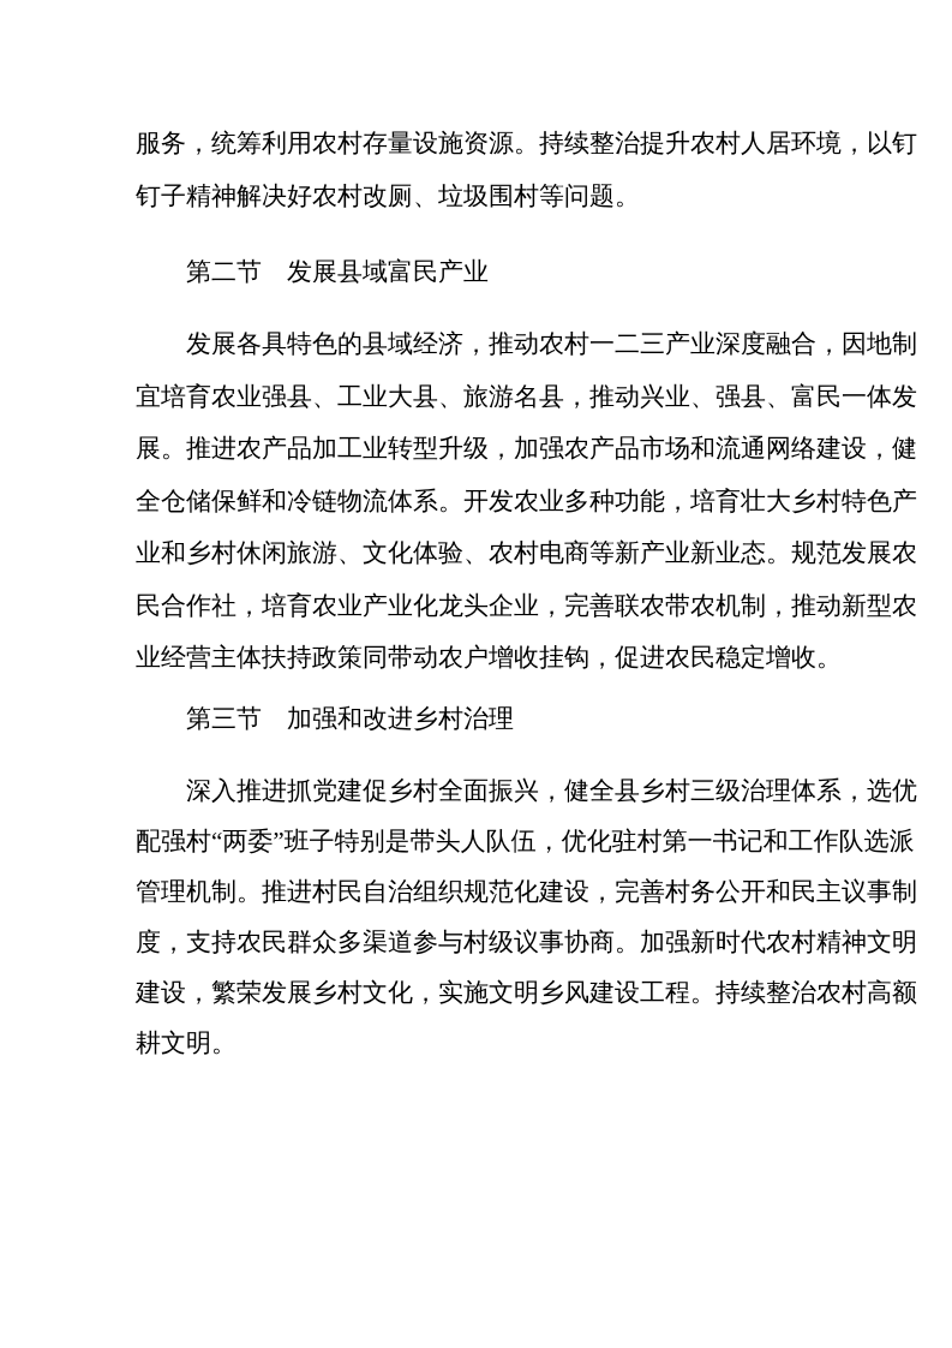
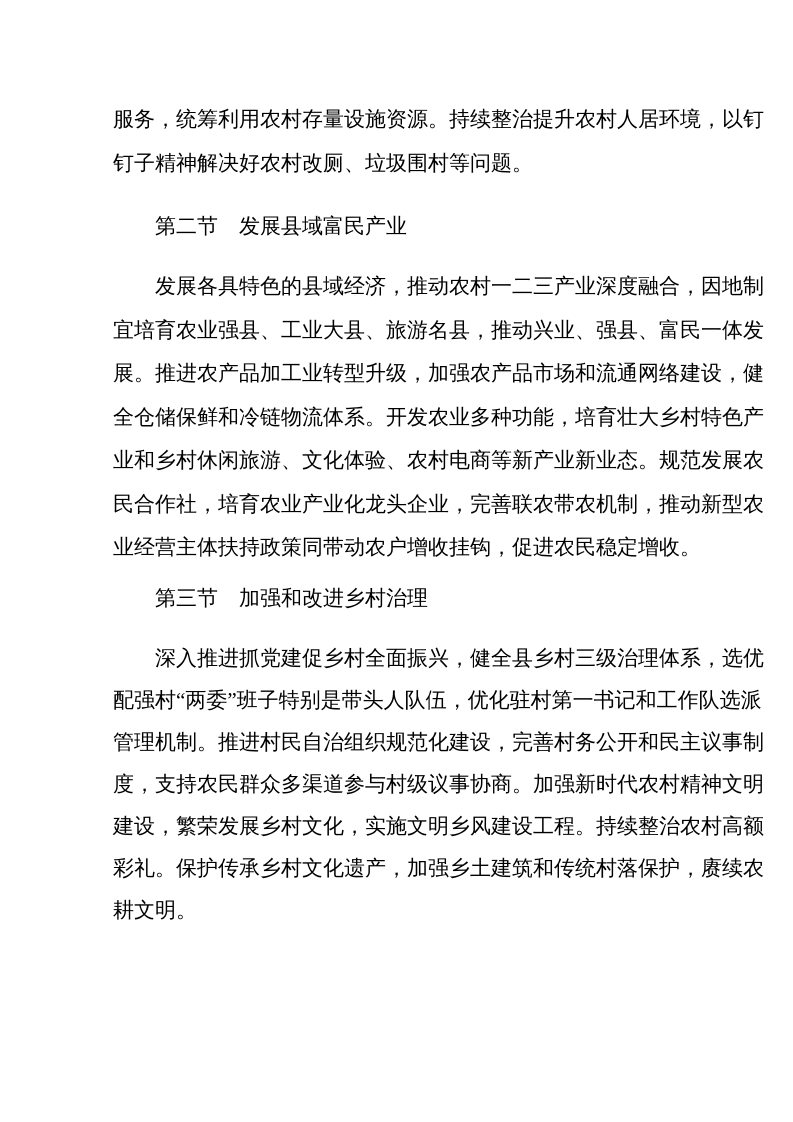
  服务，统筹利用农村存量设施资源。持续整治提升农村人居环境，以钉
  钉子精神解决好农村改厕、垃圾围村等问题。
  第二节 发展县域富民产业
  发展各具特色的县域经济，推动农村一二三产业深度融合，因地制
  宜培育农业强县、工业大县、旅游名县，推动兴业、强县、富民一体发
  展。推进农产品加工业转型升级，加强农产品市场和流通网络建设，健
  全仓储保鲜和冷链物流体系。开发农业多种功能，培育壮大乡村特色产
  业和乡村休闲旅游、文化体验、农村电商等新产业新业态。规范发展农
  民合作社，培育农业产业化龙头企业，完善联农带农机制，推动新型农
  业经营主体扶持政策同带动农户增收挂钩，促进农民稳定增收。
  第三节 加强和改进乡村治理
  深入推进抓党建促乡村全面振兴，健全县乡村三级治理体系，选优
  配强村“两委”班子特别是带头人队伍，优化驻村第一书记和工作队选派
  管理机制。推进村民自治组织规范化建设，完善村务公开和民主议事制
  度，支持农民群众多渠道参与村级议事协商。加强新时代农村精神文明
  建设，繁荣发展乡村文化，实施文明乡风建设工程。持续整治农村高额
+ 彩礼。保护传承乡村文化遗产，加强乡土建筑和传统村落保护，赓续农
  耕文明。
